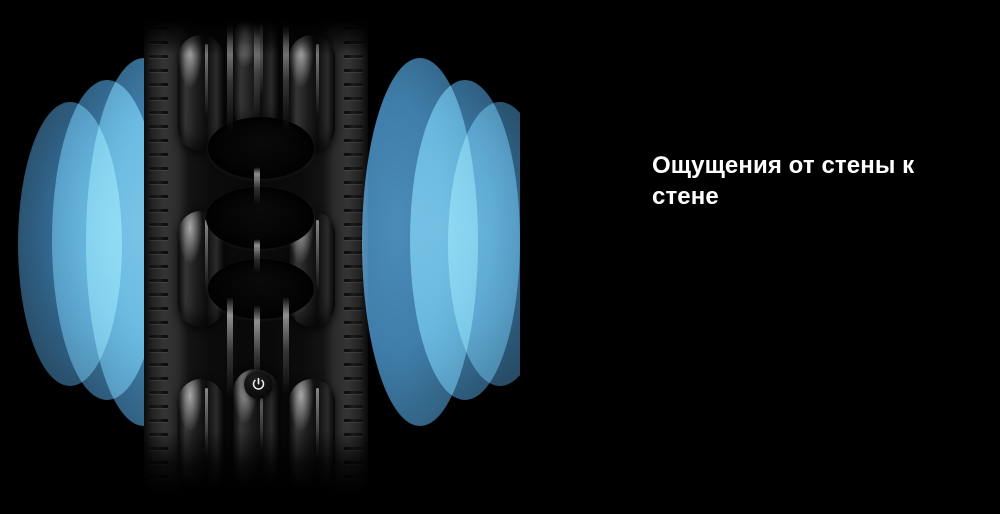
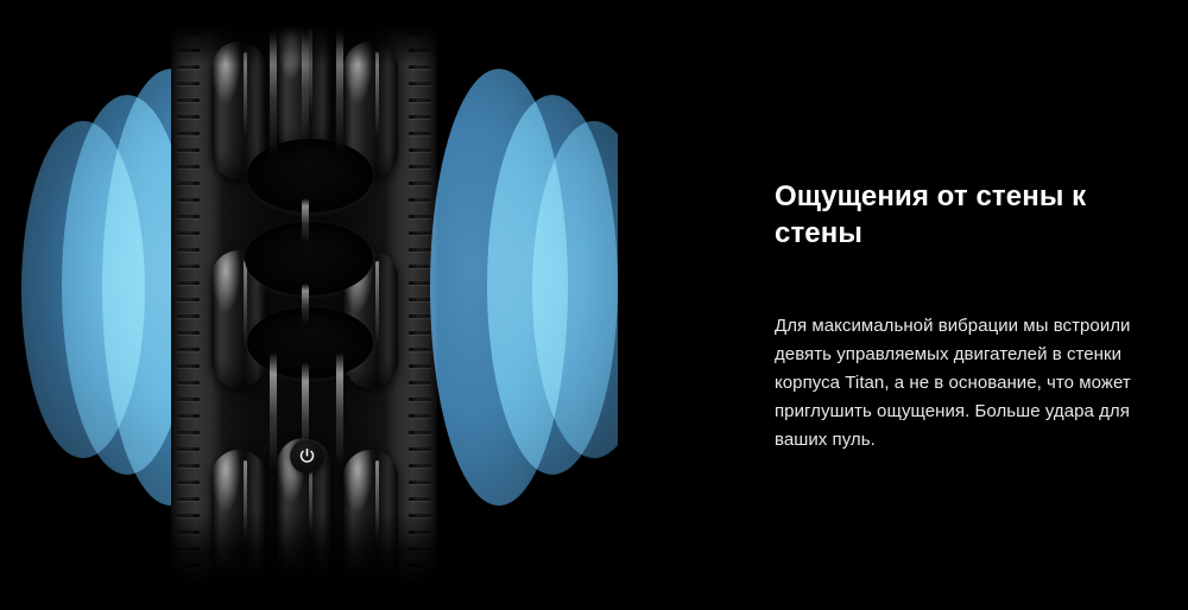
- Ощущения от стены к стене
+ Ощущения от стены к стены
+ Для максимальной вибрации мы встроили девять управляемых двигателей в стенки корпуса Titan, а не в основание, что может приглушить ощущения. Больше удара для ваших пуль.
